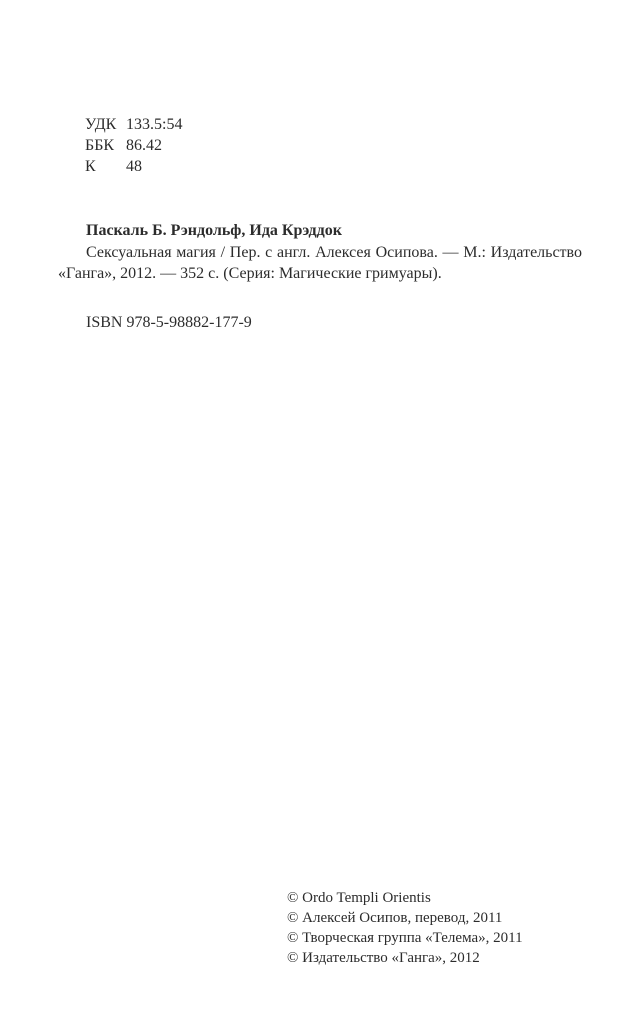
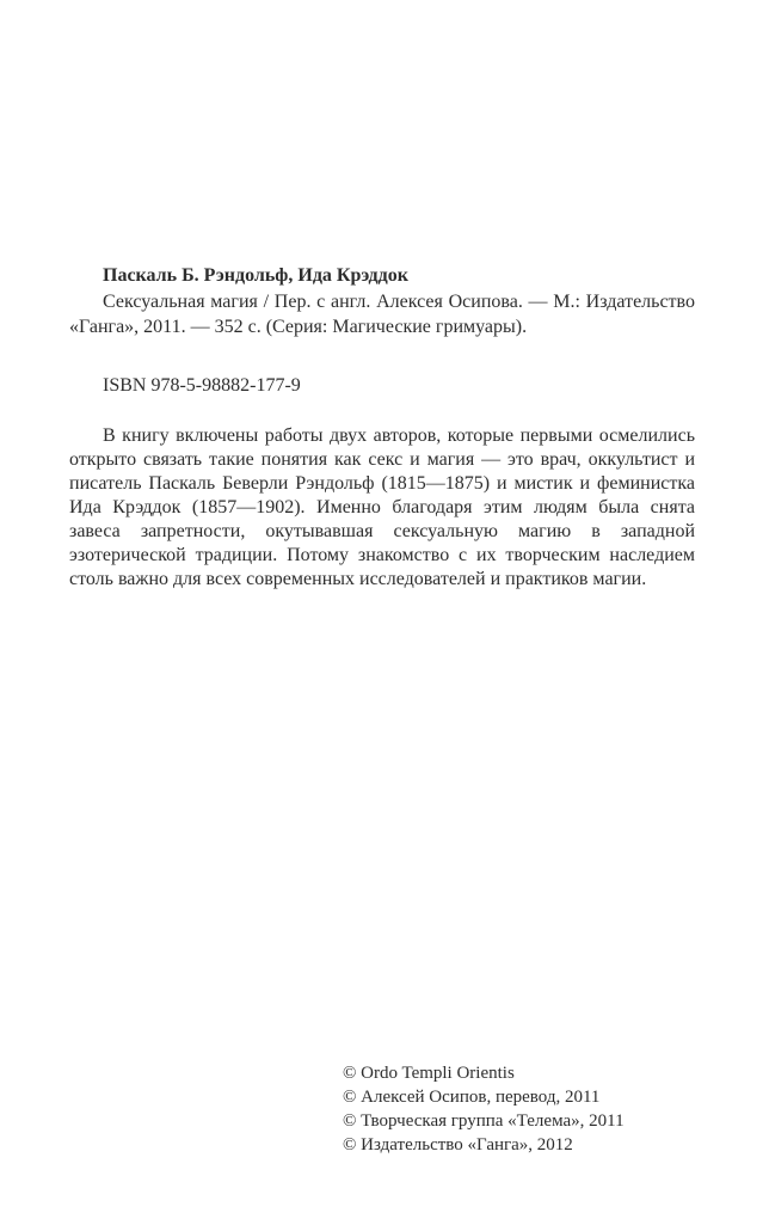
- УДК 133.5:54
- ББК 86.42
- К 48
  Паскаль Б. Рэндольф, Ида Крэддок
- Сексуальная магия / Пер. с англ. Алексея Осипова. — М.: Издательство «Ганга», 2012. — 352 с. (Серия: Магические гримуары).
+ Сексуальная магия / Пер. с англ. Алексея Осипова. — М.: Издательство «Ганга», 2011. — 352 с. (Серия: Магические гримуары).
  ISBN 978-5-98882-177-9
+ В книгу включены работы двух авторов, которые первыми осмелились открыто связать такие понятия как секс и магия — это врач, оккультист и писатель Паскаль Беверли Рэндольф (1815—1875) и мистик и феминистка Ида Крэддок (1857—1902). Именно благодаря этим людям была снята завеса запретности, окутывавшая сексуальную магию в западной эзотерической традиции. Потому знакомство с их творческим наследием столь важно для всех современных исследователей и практиков магии.
  © Ordo Templi Orientis
  © Алексей Осипов, перевод, 2011
  © Творческая группа «Телема», 2011
  © Издательство «Ганга», 2012
